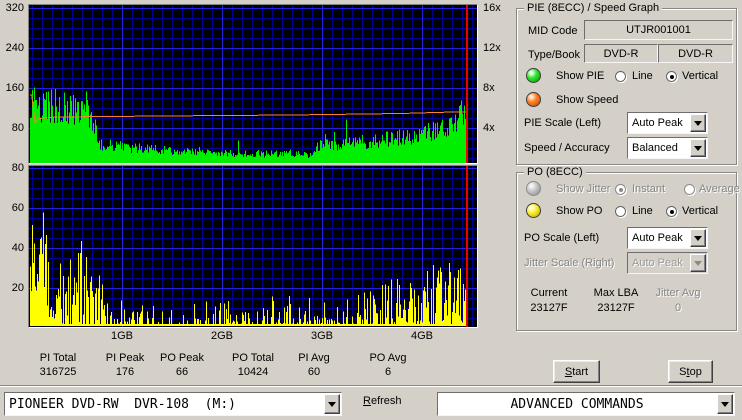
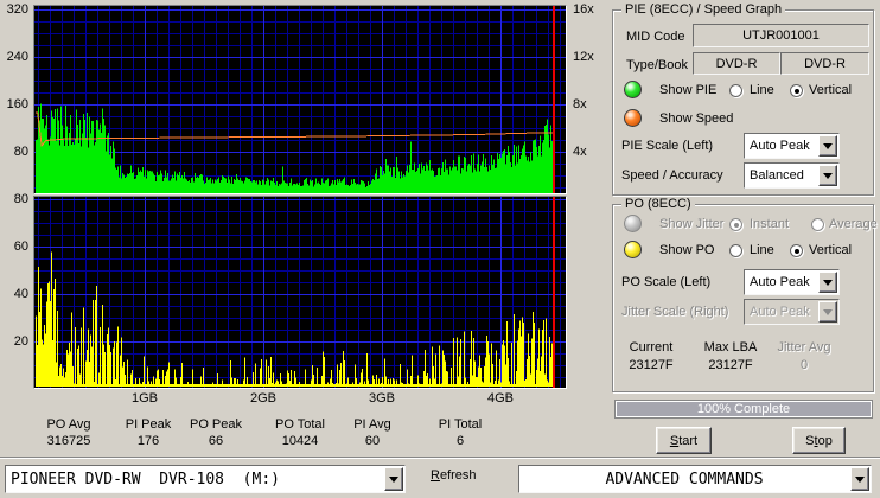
  320
  240
  160
  80
  16x
  12x
  8x
  4x
  80
  60
  40
  20
  1GB
  2GB
  3GB
  4GB
- PI Total
+ PO Avg
  316725
  PI Peak
  176
  PO Peak
  66
  PO Total
  10424
  PI Avg
  60
- PO Avg
+ PI Total
  6
  PIE (8ECC) / Speed Graph
  MID Code
  UTJR001001
  Type/Book
  DVD-R
  DVD-R
  Show PIE
  Line
  Vertical
  Show Speed
  PIE Scale (Left)
  Auto Peak
  Speed / Accuracy
  Balanced
  PO (8ECC)
  Show Jitter
  Instant
  Average
  Show PO
  Line
  Vertical
  PO Scale (Left)
  Auto Peak
  Jitter Scale (Right)
  Auto Peak
  Current
  23127F
  Max LBA
  23127F
  Jitter Avg
  0
+ 100% Complete
  Start
  Stop
  PIONEER DVD-RW DVR-108 (M:)
  Refresh
  ADVANCED COMMANDS
